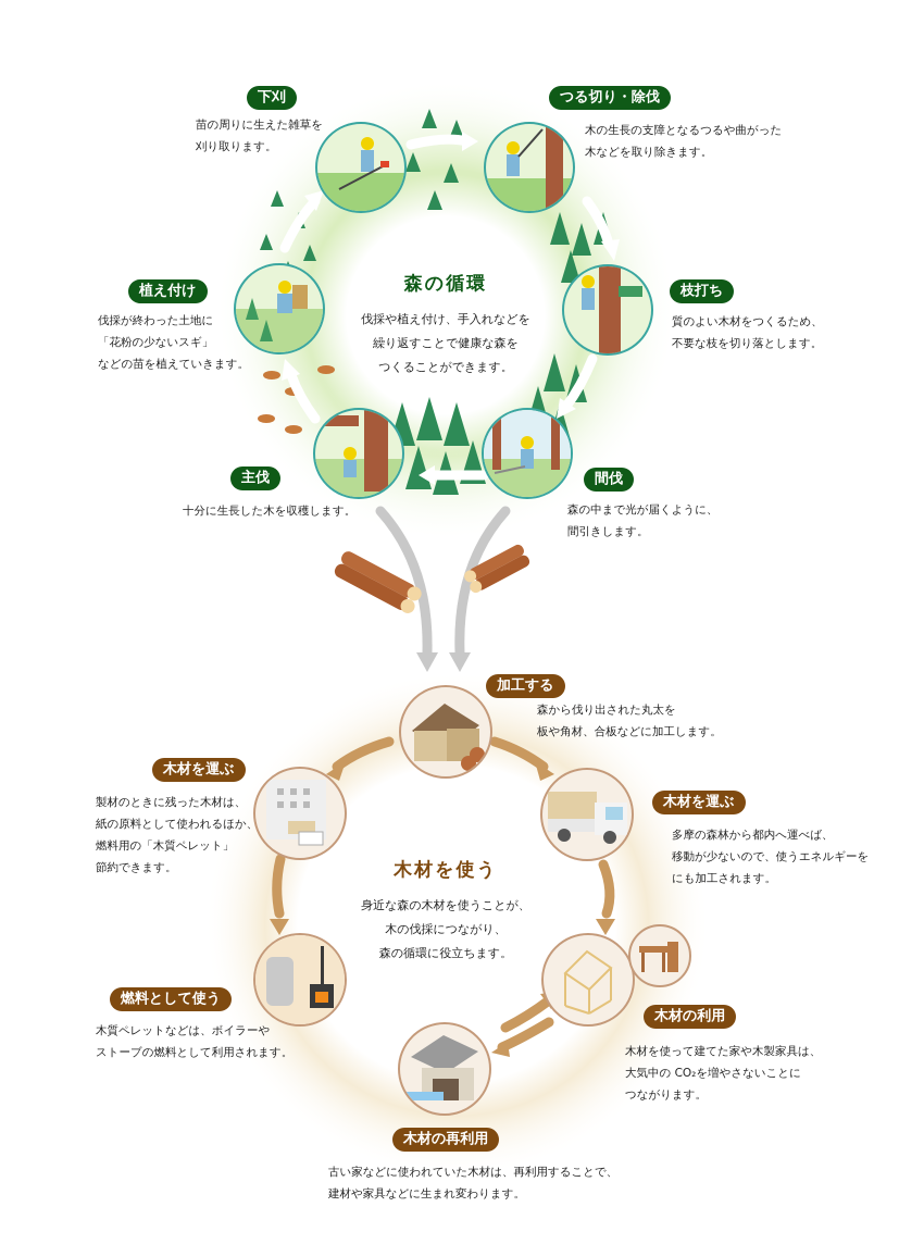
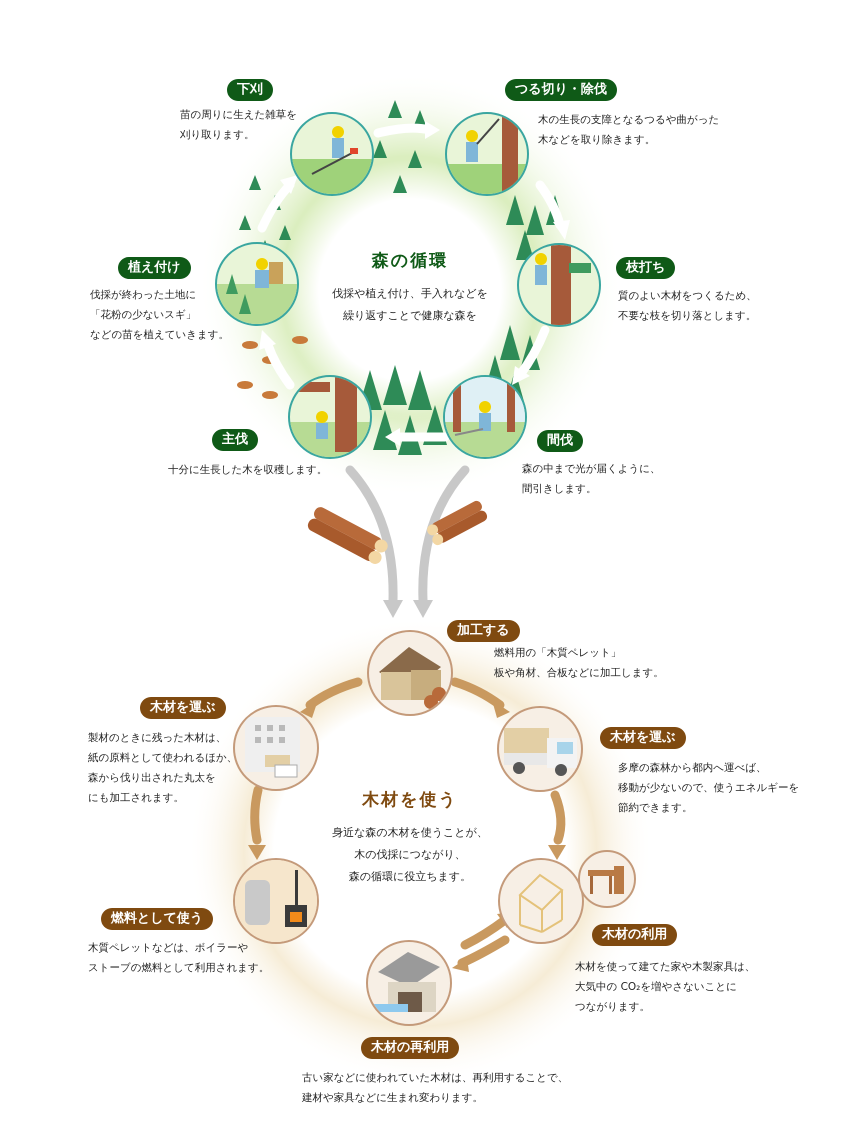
  森の循環
  伐採や植え付け、手入れなどを
  繰り返すことで健康な森を
- つくることができます。
  下刈
  苗の周りに生えた雑草を
  刈り取ります。
  つる切り・除伐
  木の生長の支障となるつるや曲がった
  木などを取り除きます。
  枝打ち
  質のよい木材をつくるため、
  不要な枝を切り落とします。
  間伐
  森の中まで光が届くように、
  間引きします。
  主伐
  十分に生長した木を収穫します。
  植え付け
  伐採が終わった土地に
  「花粉の少ないスギ」
  などの苗を植えていきます。
  木材を使う
  身近な森の木材を使うことが、
  木の伐採につながり、
  森の循環に役立ちます。
  加工する
- 森から伐り出された丸太を
+ 燃料用の「木質ペレット」
  板や角材、合板などに加工します。
  木材を運ぶ
  多摩の森林から都内へ運べば、
  移動が少ないので、使うエネルギーを
- にも加工されます。
+ 節約できます。
  木材の利用
  木材を使って建てた家や木製家具は、
  大気中の CO₂を増やさないことに
  つながります。
  木材の再利用
  古い家などに使われていた木材は、再利用することで、
  建材や家具などに生まれ変わります。
  燃料として使う
  木質ペレットなどは、ボイラーや
  ストーブの燃料として利用されます。
  木材を運ぶ
  製材のときに残った木材は、
  紙の原料として使われるほか、
- 燃料用の「木質ペレット」
+ 森から伐り出された丸太を
- 節約できます。
+ にも加工されます。
